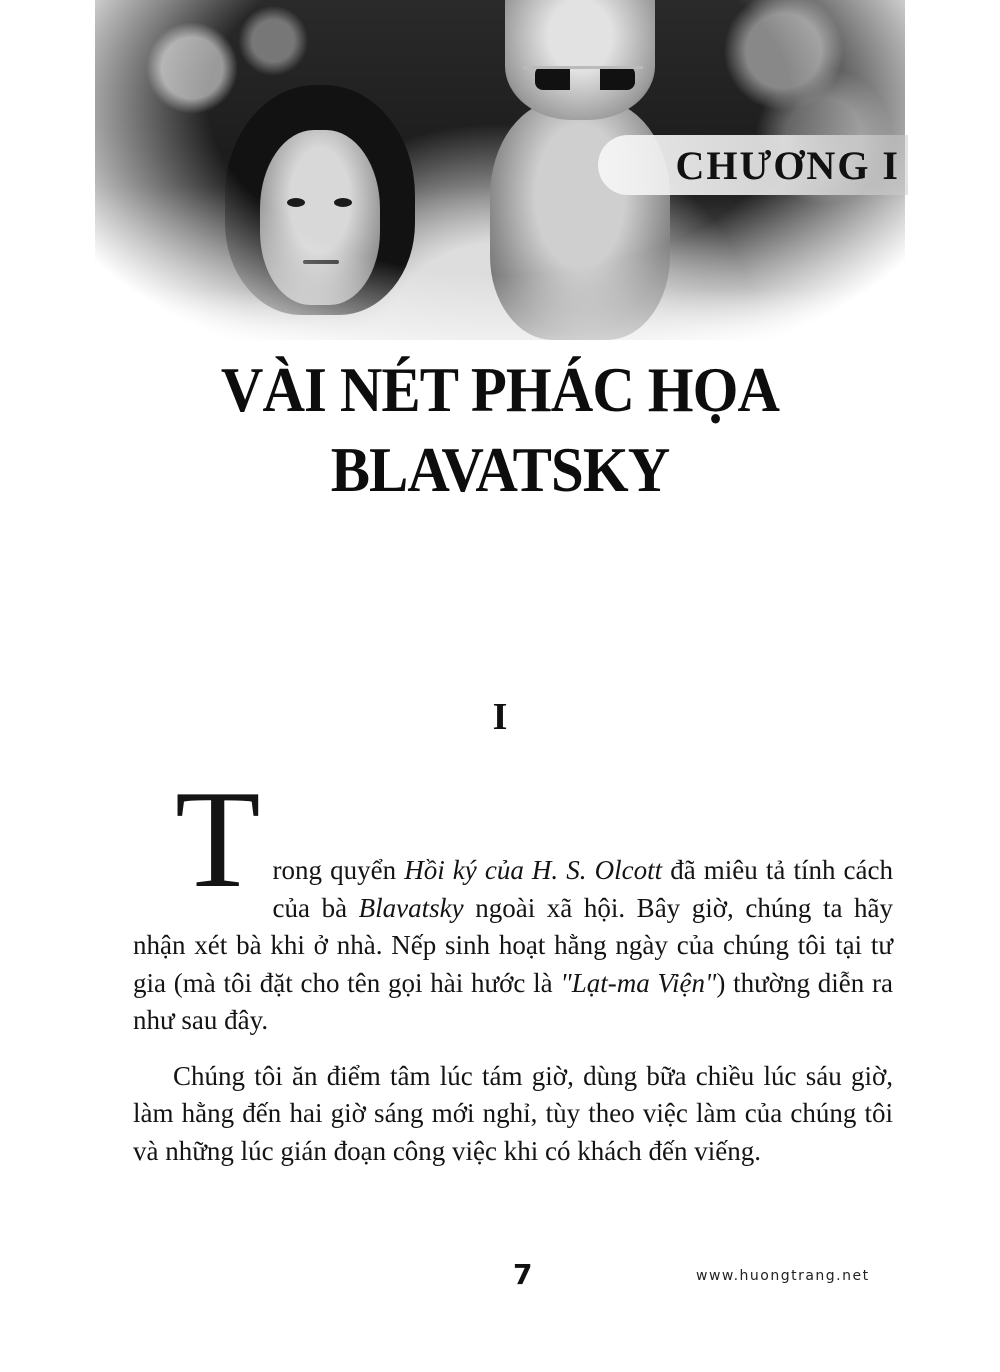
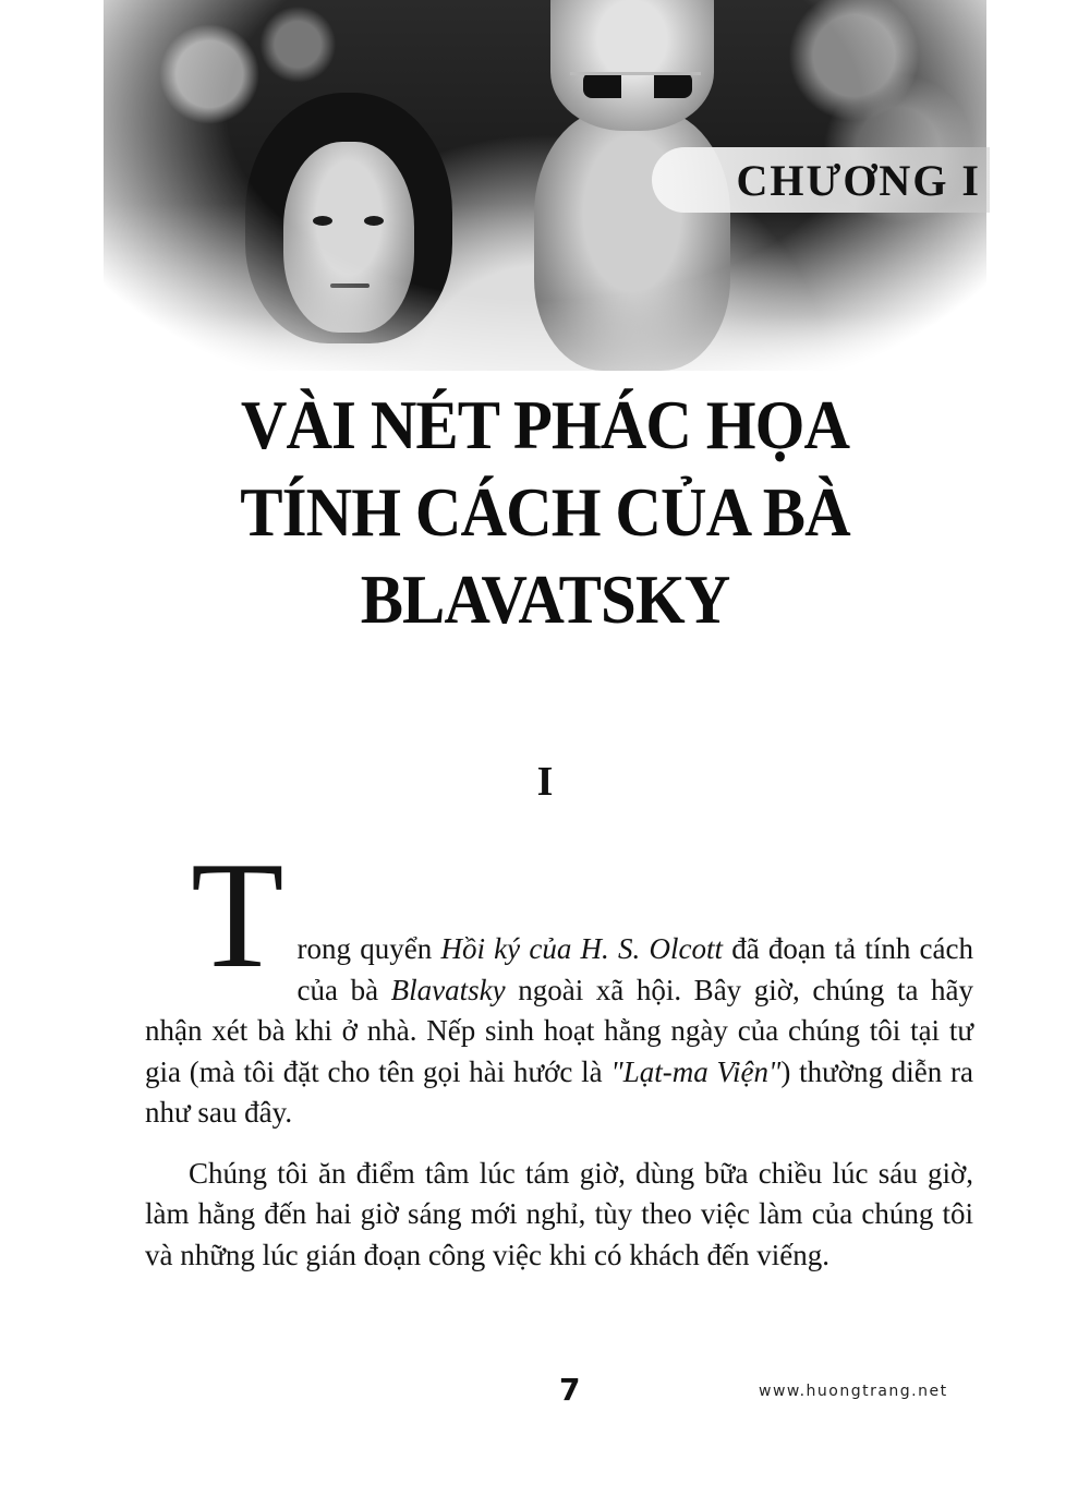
  CHƯƠNG I
  VÀI NÉT PHÁC HỌA
+ TÍNH CÁCH CỦA BÀ
  BLAVATSKY
  I
  T
- rong quyển Hồi ký của H. S. Olcott đã miêu tả tính cách của bà Blavatsky ngoài xã hội. Bây giờ, chúng ta hãy nhận xét bà khi ở nhà. Nếp sinh hoạt hằng ngày của chúng tôi tại tư gia (mà tôi đặt cho tên gọi hài hước là "Lạt-ma Viện") thường diễn ra như sau đây.
+ rong quyển Hồi ký của H. S. Olcott đã đoạn tả tính cách của bà Blavatsky ngoài xã hội. Bây giờ, chúng ta hãy nhận xét bà khi ở nhà. Nếp sinh hoạt hằng ngày của chúng tôi tại tư gia (mà tôi đặt cho tên gọi hài hước là "Lạt-ma Viện") thường diễn ra như sau đây.
  Chúng tôi ăn điểm tâm lúc tám giờ, dùng bữa chiều lúc sáu giờ, làm hằng đến hai giờ sáng mới nghỉ, tùy theo việc làm của chúng tôi và những lúc gián đoạn công việc khi có khách đến viếng.
  7
  www.huongtrang.net
